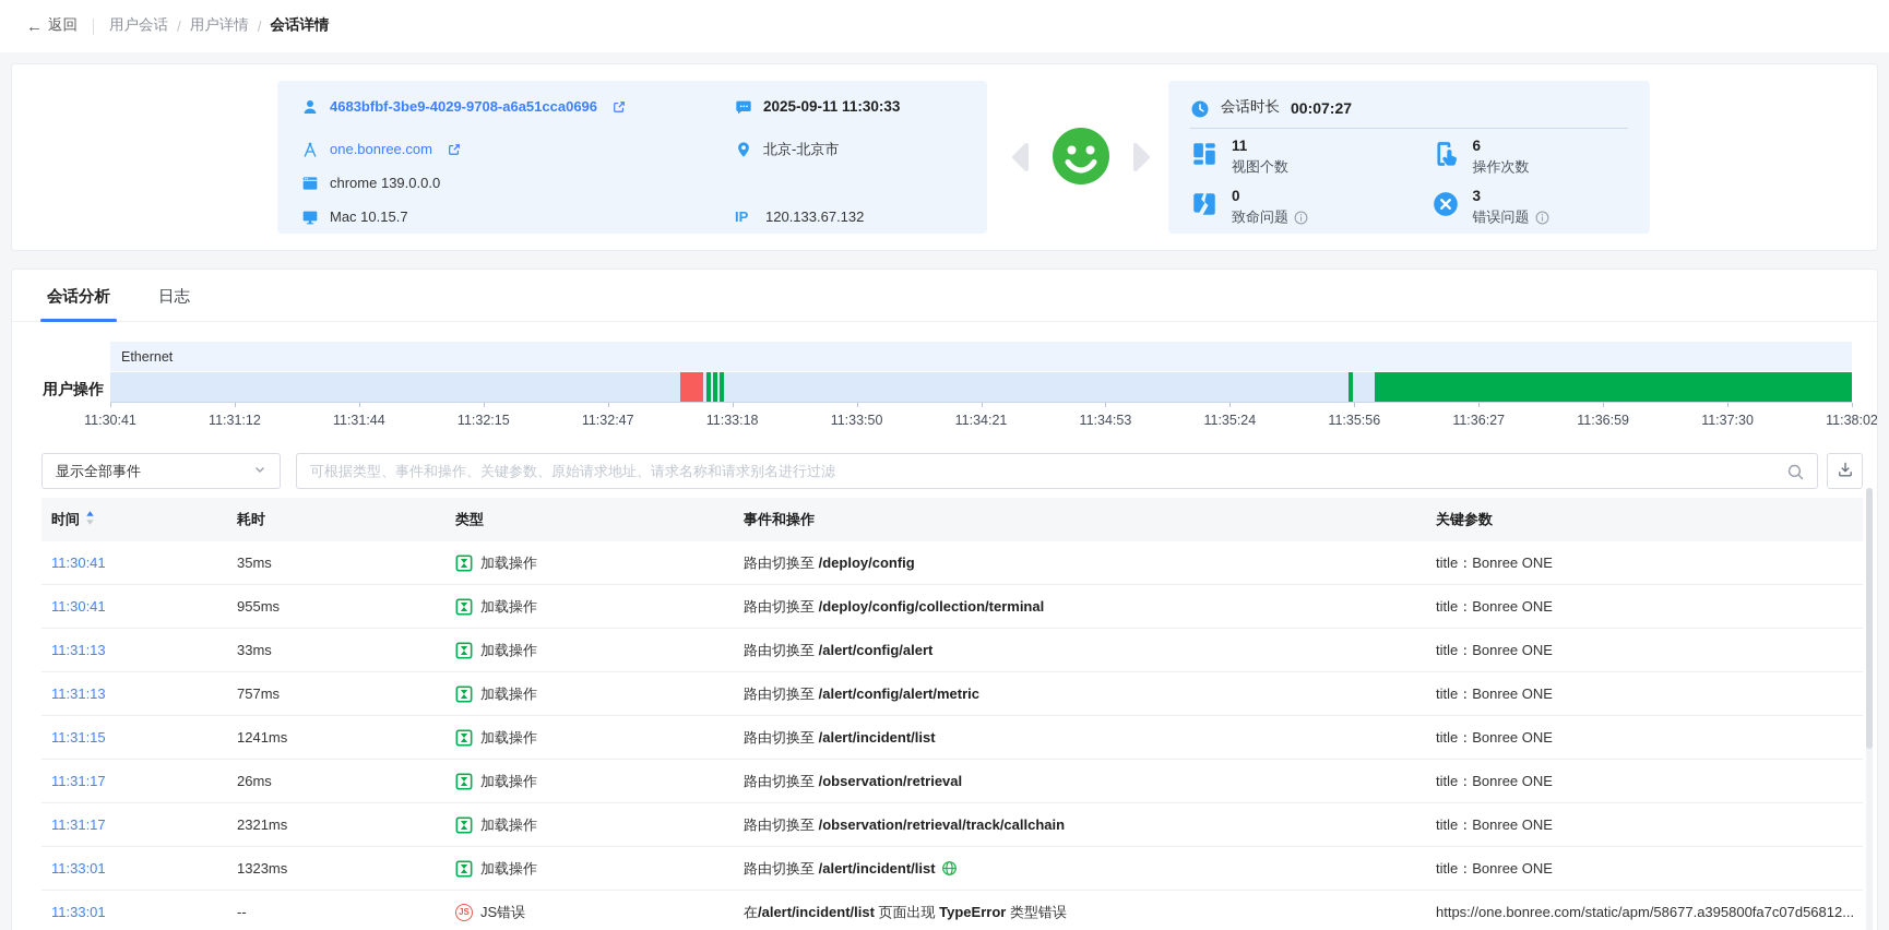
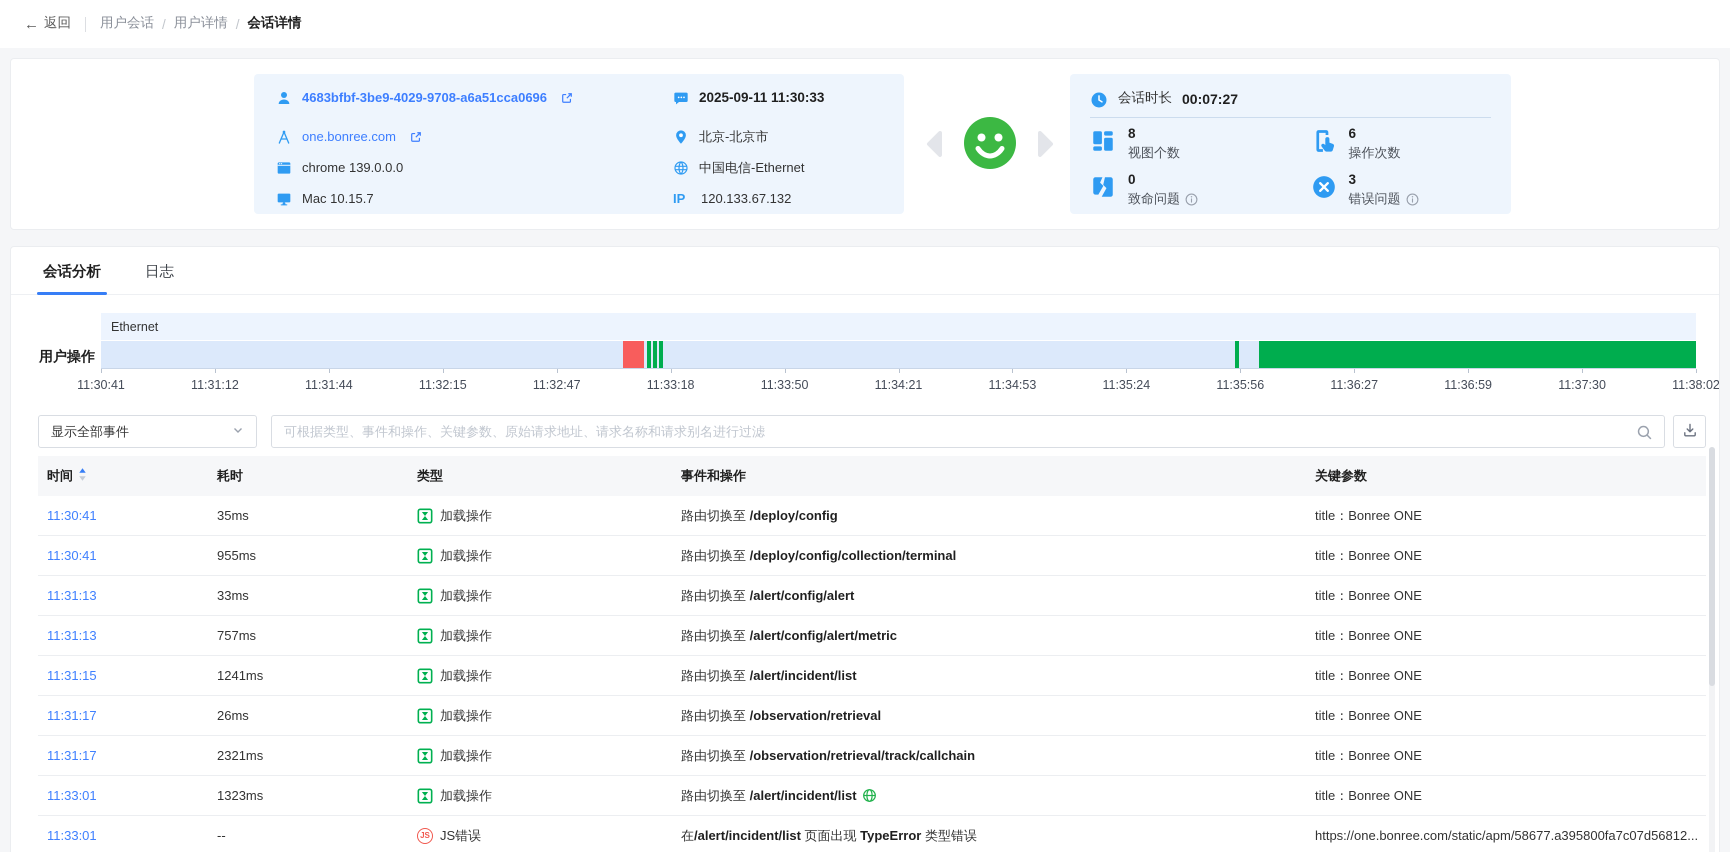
  ←
  返回
  用户会话
  /
  用户详情
  /
  会话详情
  4683bfbf-3be9-4029-9708-a6a51cca0696
  2025-09-11 11:30:33
  one.bonree.com
  北京-北京市
  chrome 139.0.0.0
+ 中国电信-Ethernet
  Mac 10.15.7
  IP
  120.133.67.132
  会话时长
  00:07:27
- 11
+ 8
  视图个数
  6
  操作次数
  0
  致命问题
  3
  错误问题
  会话分析
  日志
  用户操作
  Ethernet
  11:30:41
  11:31:12
  11:31:44
  11:32:15
  11:32:47
  11:33:18
  11:33:50
  11:34:21
  11:34:53
  11:35:24
  11:35:56
  11:36:27
  11:36:59
  11:37:30
  11:38:02
  显示全部事件
  可根据类型、事件和操作、关键参数、原始请求地址、请求名称和请求别名进行过滤
  时间
  耗时
  类型
  事件和操作
  关键参数
  11:30:41
  35ms
  加载操作
  路由切换至 /deploy/config
  title：Bonree ONE
  11:30:41
  955ms
  加载操作
  路由切换至 /deploy/config/collection/terminal
  title：Bonree ONE
  11:31:13
  33ms
  加载操作
  路由切换至 /alert/config/alert
  title：Bonree ONE
  11:31:13
  757ms
  加载操作
  路由切换至 /alert/config/alert/metric
  title：Bonree ONE
  11:31:15
  1241ms
  加载操作
  路由切换至 /alert/incident/list
  title：Bonree ONE
  11:31:17
  26ms
  加载操作
  路由切换至 /observation/retrieval
  title：Bonree ONE
  11:31:17
  2321ms
  加载操作
  路由切换至 /observation/retrieval/track/callchain
  title：Bonree ONE
  11:33:01
  1323ms
  加载操作
  路由切换至 /alert/incident/list
  title：Bonree ONE
  11:33:01
  --
  JS
  JS错误
  在/alert/incident/list 页面出现 TypeError 类型错误
  https://one.bonree.com/static/apm/58677.a395800fa7c07d56812...
